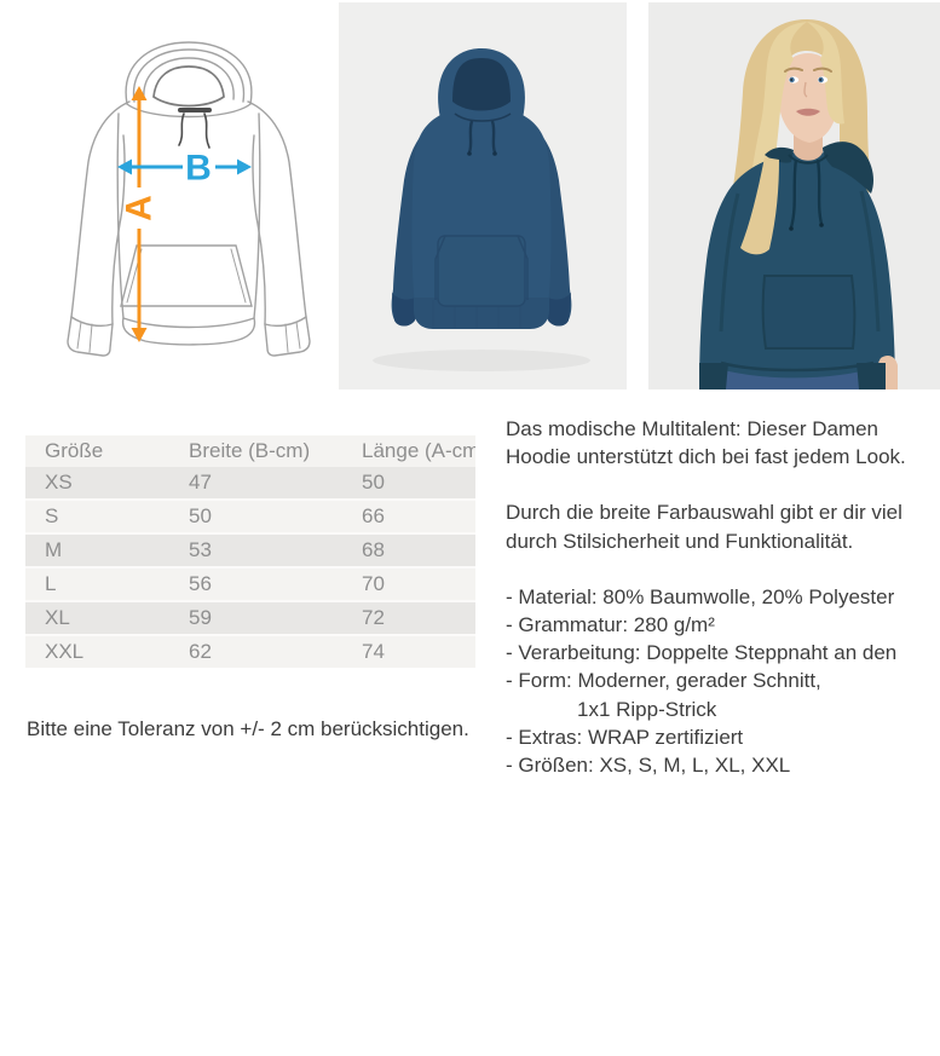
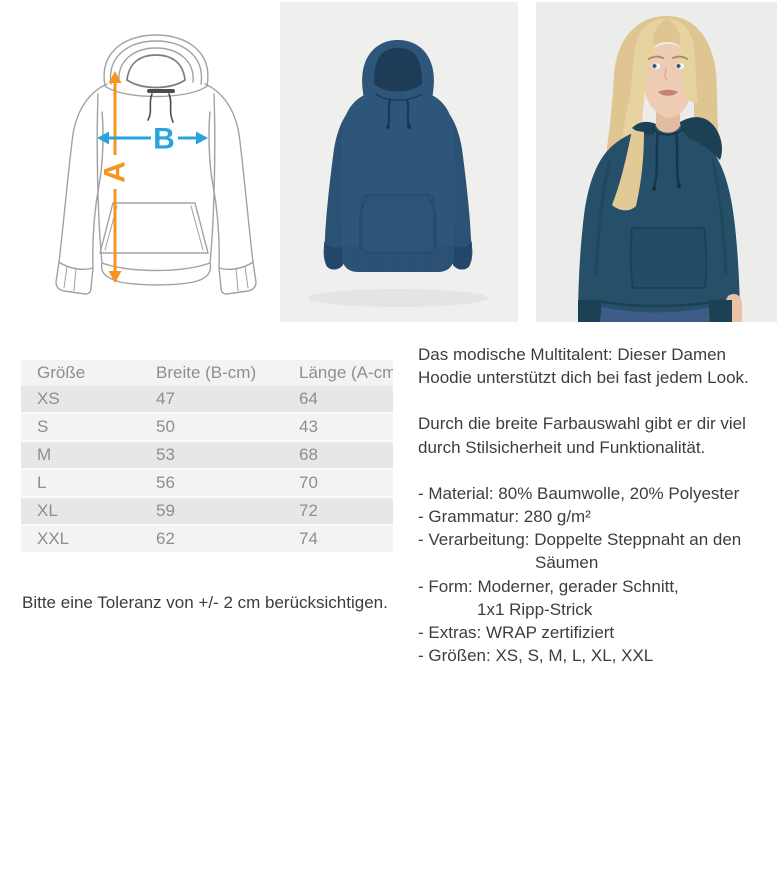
  B
  Größe	Breite (B-cm)	Länge (A-cm
- XS	47	50
+ XS	47	64
- S	50	66
+ S	50	43
  M	53	68
  L	56	70
  XL	59	72
  XXL	62	74
  Bitte eine Toleranz von +/- 2 cm berücksichtigen.
  Das modische Multitalent: Dieser Damen
  Hoodie unterstützt dich bei fast jedem Look.
  Durch die breite Farbauswahl gibt er dir viel
  durch Stilsicherheit und Funktionalität.
  - Material: 80% Baumwolle, 20% Polyester
  - Grammatur: 280 g/m²
  - Verarbeitung: Doppelte Steppnaht an den
+ Säumen
  - Form: Moderner, gerader Schnitt,
  1x1 Ripp-Strick
  - Extras: WRAP zertifiziert
  - Größen: XS, S, M, L, XL, XXL
